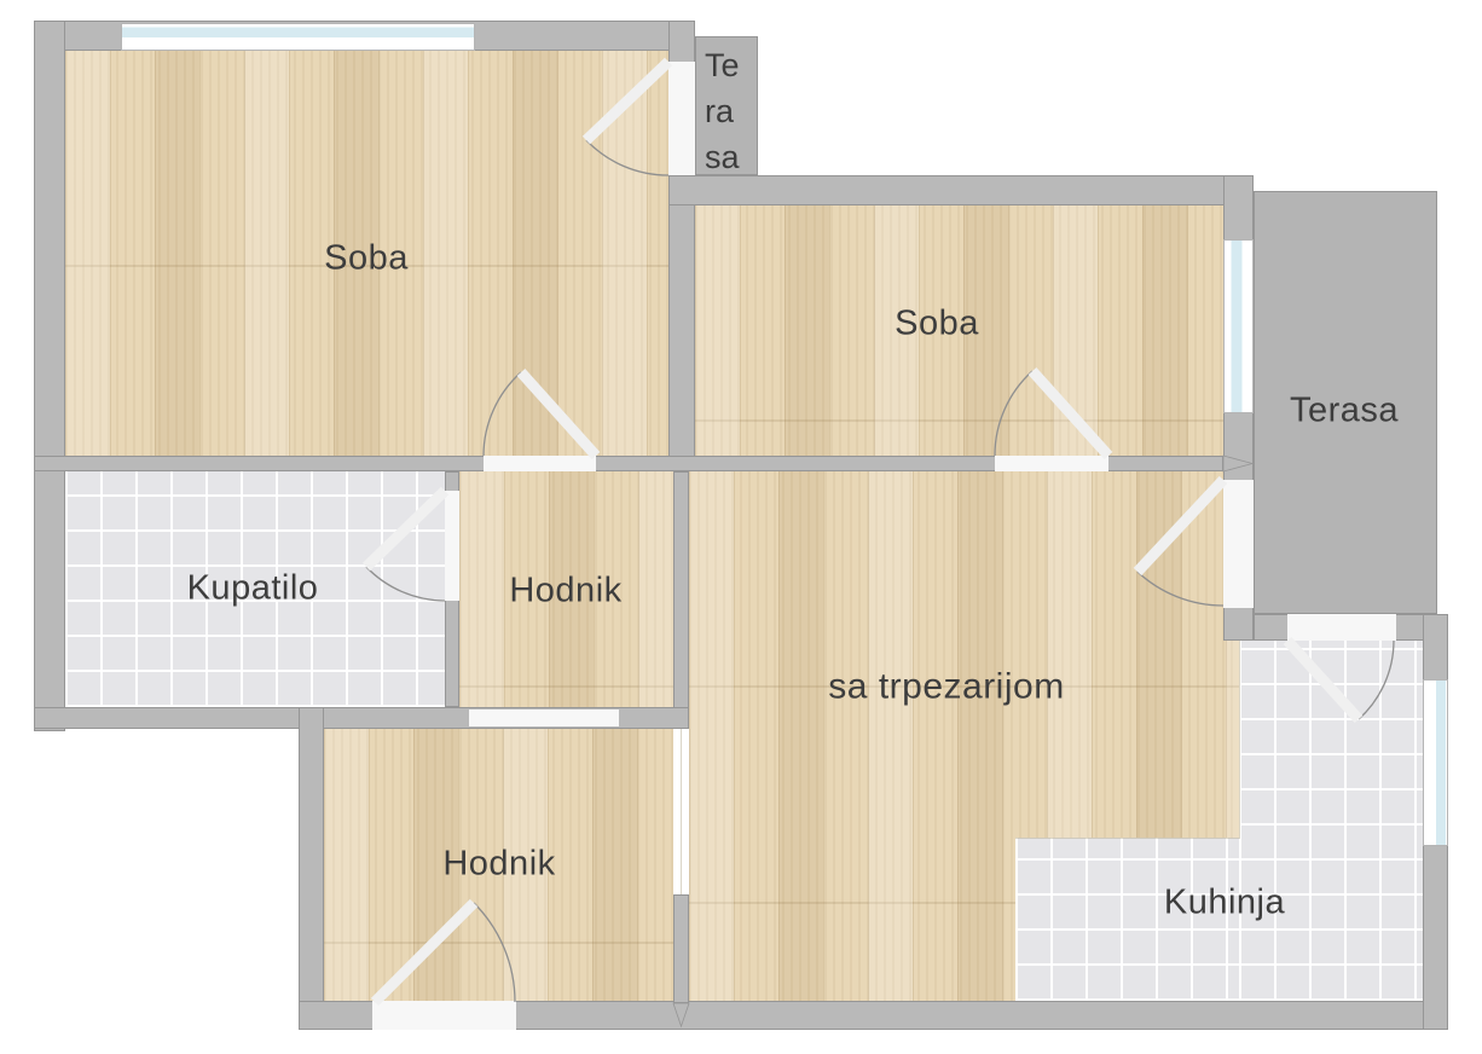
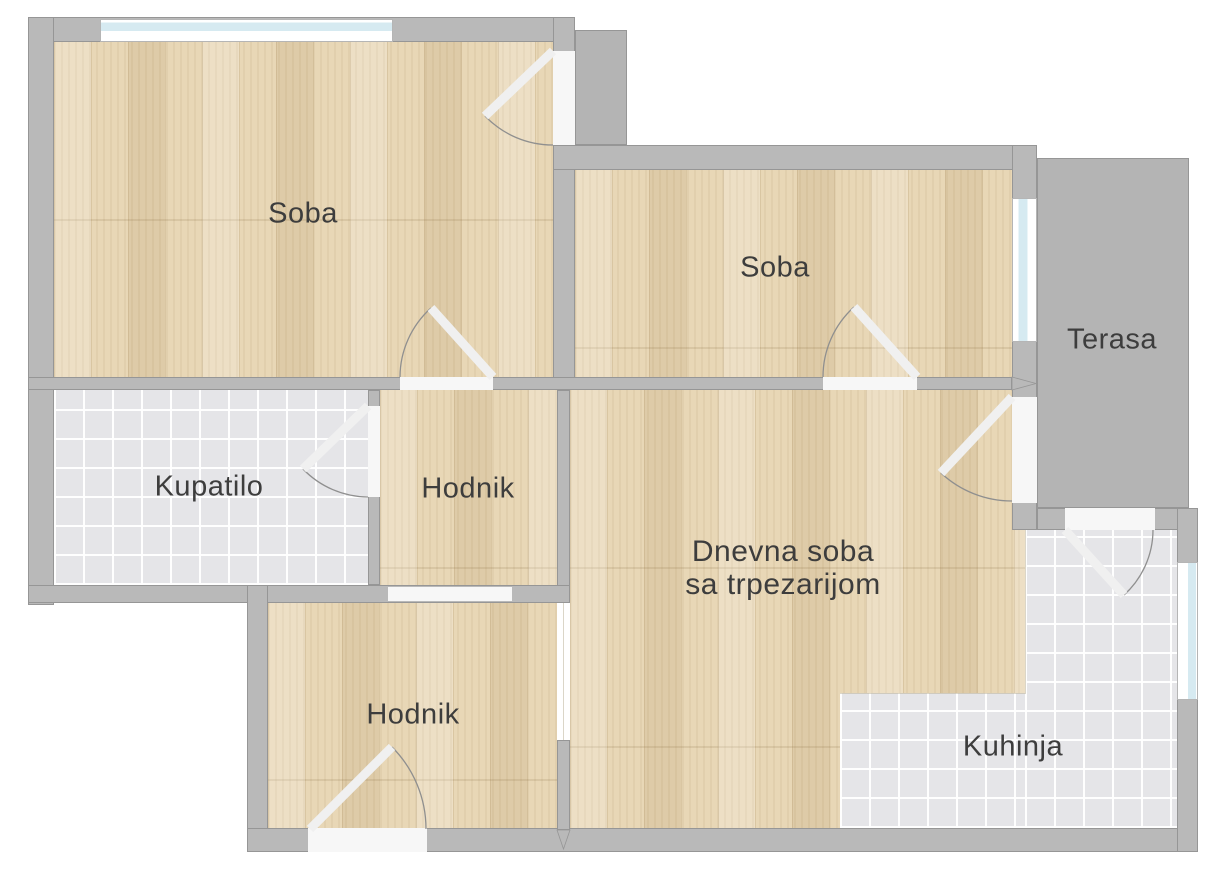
  Soba
  Soba
  Terasa
  Kupatilo
  Hodnik
  Hodnik
  Kuhinja
+ Dnevna soba
  sa trpezarijom
- Te
- ra
- sa
